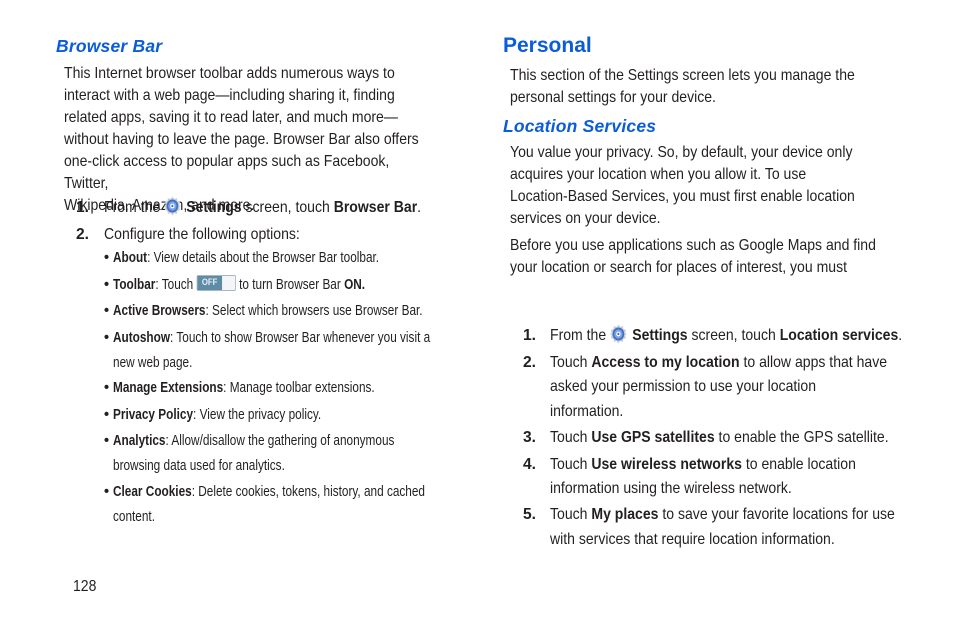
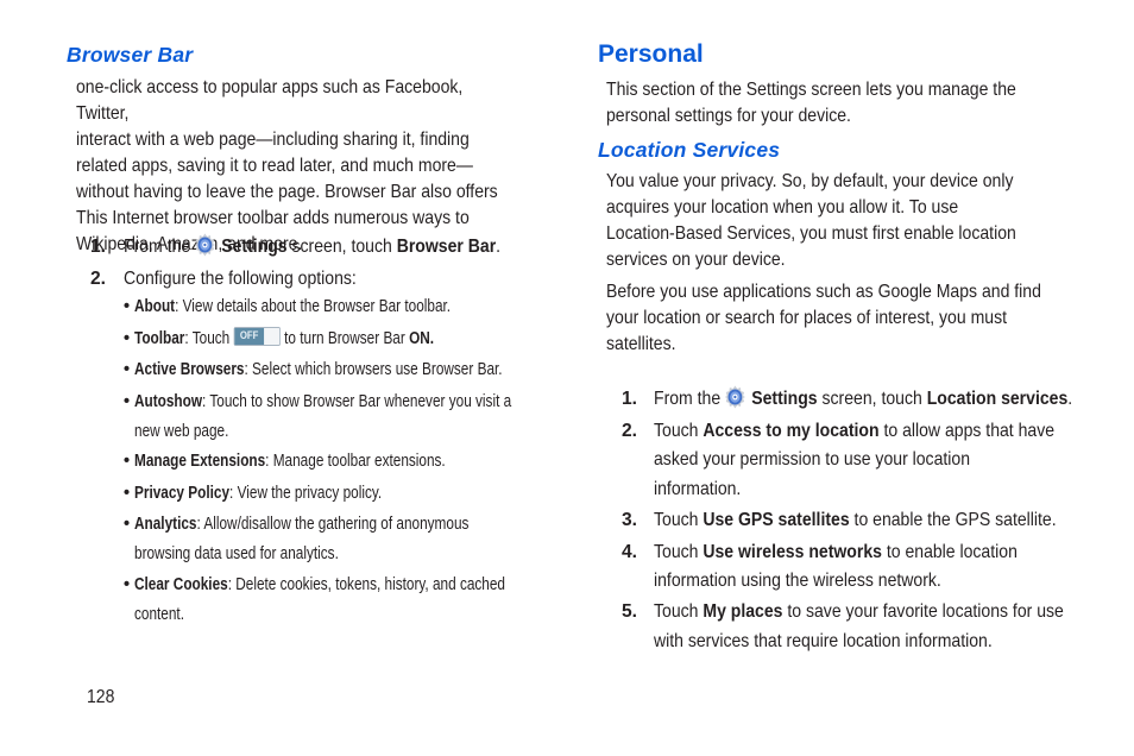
  Browser Bar
- This Internet browser toolbar adds numerous ways to
+ one-click access to popular apps such as Facebook, Twitter,
  interact with a web page—including sharing it, finding
  related apps, saving it to read later, and much more—
  without having to leave the page. Browser Bar also offers
- one-click access to popular apps such as Facebook, Twitter,
+ This Internet browser toolbar adds numerous ways to
  Wikipedia, Amaz, and more.
  1.
  From the Settings screen, touch Browser Bar.
  2.
  Configure the following options:
  •
  About: View details about the Browser Bar toolbar.
  •
  Toolbar: Touch
  OFF
  to turn Browser Bar ON.
  •
  Active Browsers: Select which browsers use Browser Bar.
  •
  Autoshow: Touch to show Browser Bar whenever you visit a
  new web page.
  •
  Manage Extensions: Manage toolbar extensions.
  •
  Privacy Policy: View the privacy policy.
  •
  Analytics: Allow/disallow the gathering of anonymous
  browsing data used for analytics.
  •
  Clear Cookies: Delete cookies, tokens, history, and cached
  content.
  Personal
  This section of the Settings screen lets you manage the
  personal settings for your device.
  Location Services
  You value your privacy. So, by default, your device only
  acquires your location when you allow it. To use
  Location-Based Services, you must first enable location
  services on your device.
  Before you use applications such as Google Maps and find
  your location or search for places of interest, you must
+ satellites.
  1.
  From the Settings screen, touch Location services.
  2.
  Touch Access to my location to allow apps that have
  asked your permission to use your location
  information.
  3.
  Touch Use GPS satellites to enable the GPS satellite.
  4.
  Touch Use wireless networks to enable location
  information using the wireless network.
  5.
  Touch My places to save your favorite locations for use
  with services that require location information.
  128
